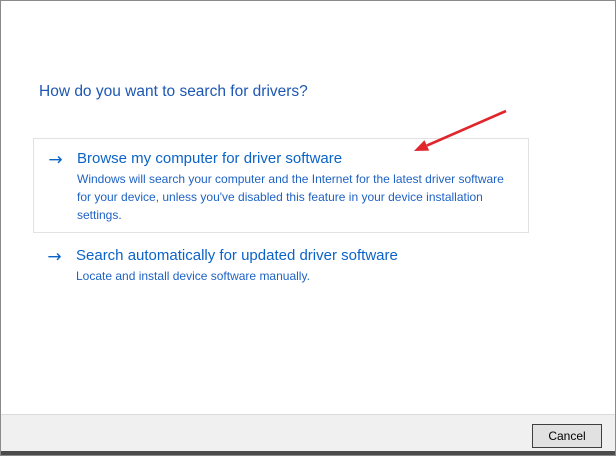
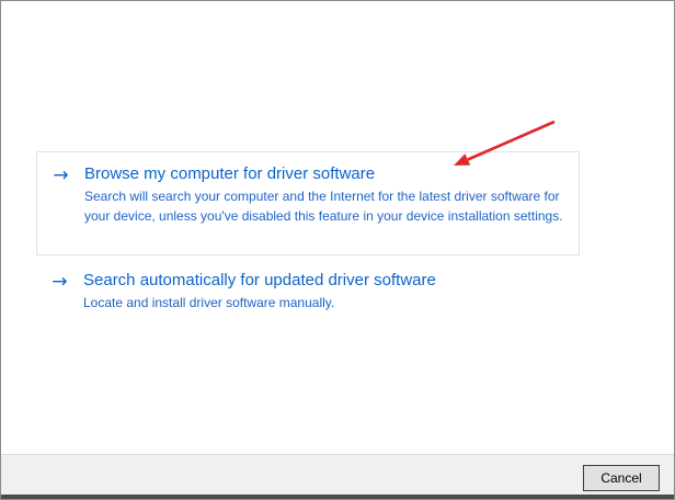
- How do you want to search for drivers?
  →
  Browse my computer for driver software
- Windows will search your computer and the Internet for the latest driver software for your device, unless you've disabled this feature in your device installation settings.
+ Search will search your computer and the Internet for the latest driver software for your device, unless you've disabled this feature in your device installation settings.
  →
  Search automatically for updated driver software
- Locate and install device software manually.
+ Locate and install driver software manually.
  Cancel
